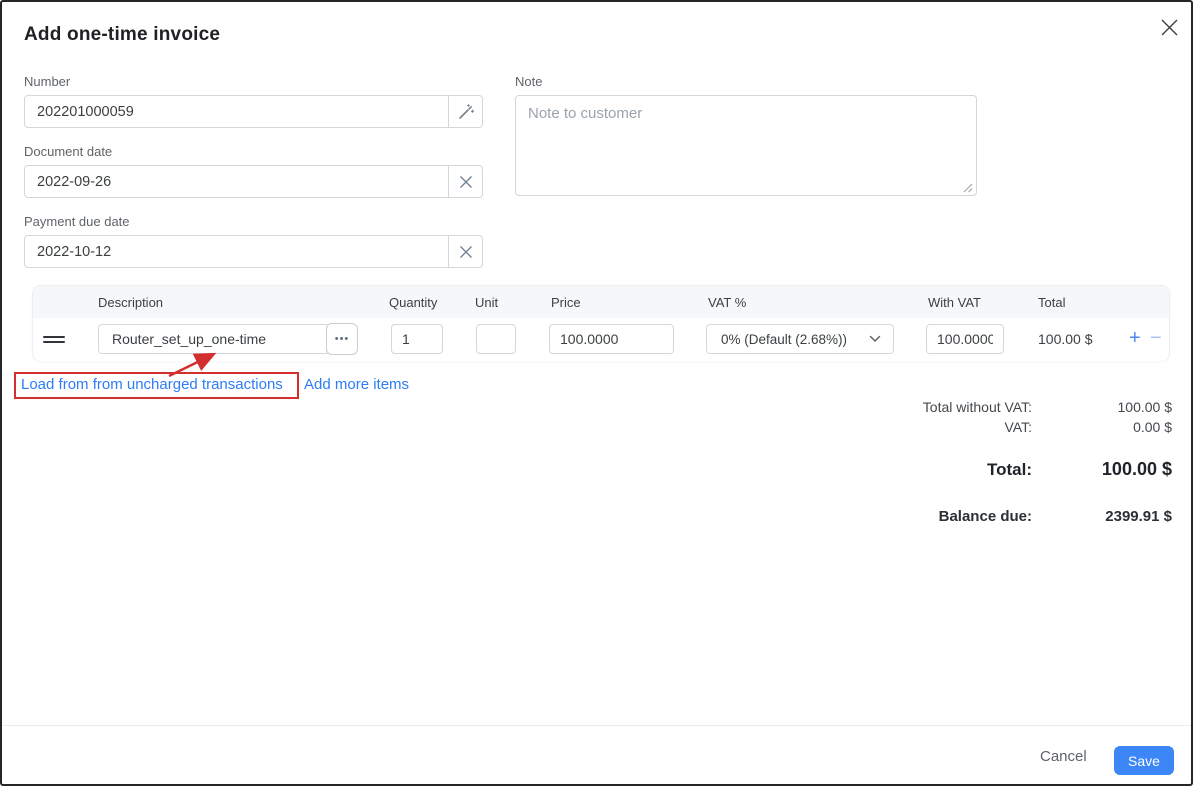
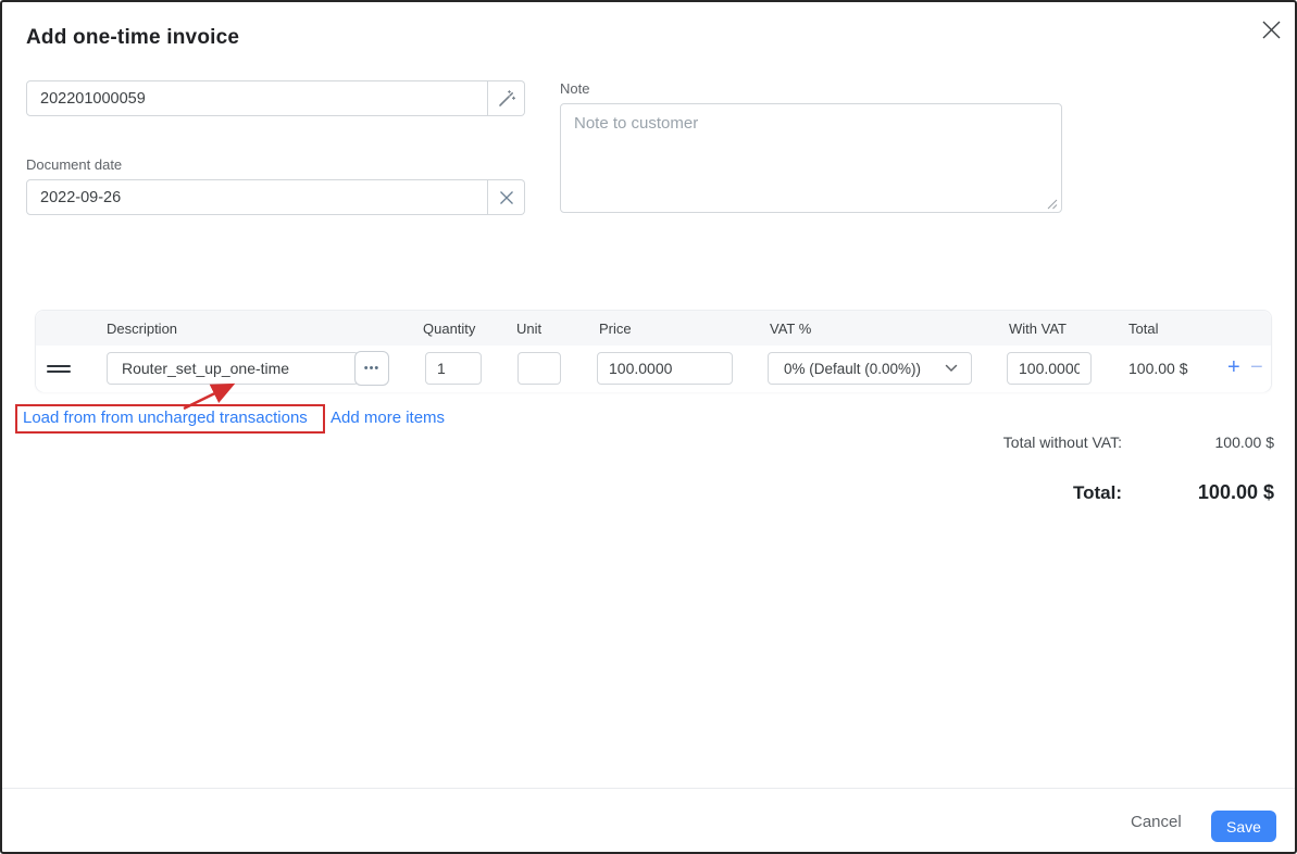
  Add one-time invoice
- Number
  202201000059
  Note
  Note to customer
  Document date
  2022-09-26
- Payment due date
- 2022-10-12
  Description
  Quantity
  Unit
  Price
  VAT %
  With VAT
  Total
  Router_set_up_one-time
  •••
  1
  100.0000
- 0% (Default (2.68%))
+ 0% (Default (0.00%))
  100.0000
  100.00 $
  +
  −
  Load from from uncharged transactions
  Add more items
  Total without VAT:
  100.00 $
- VAT:
- 0.00 $
  Total:
  100.00 $
- Balance due:
- 2399.91 $
  Cancel
  Save
